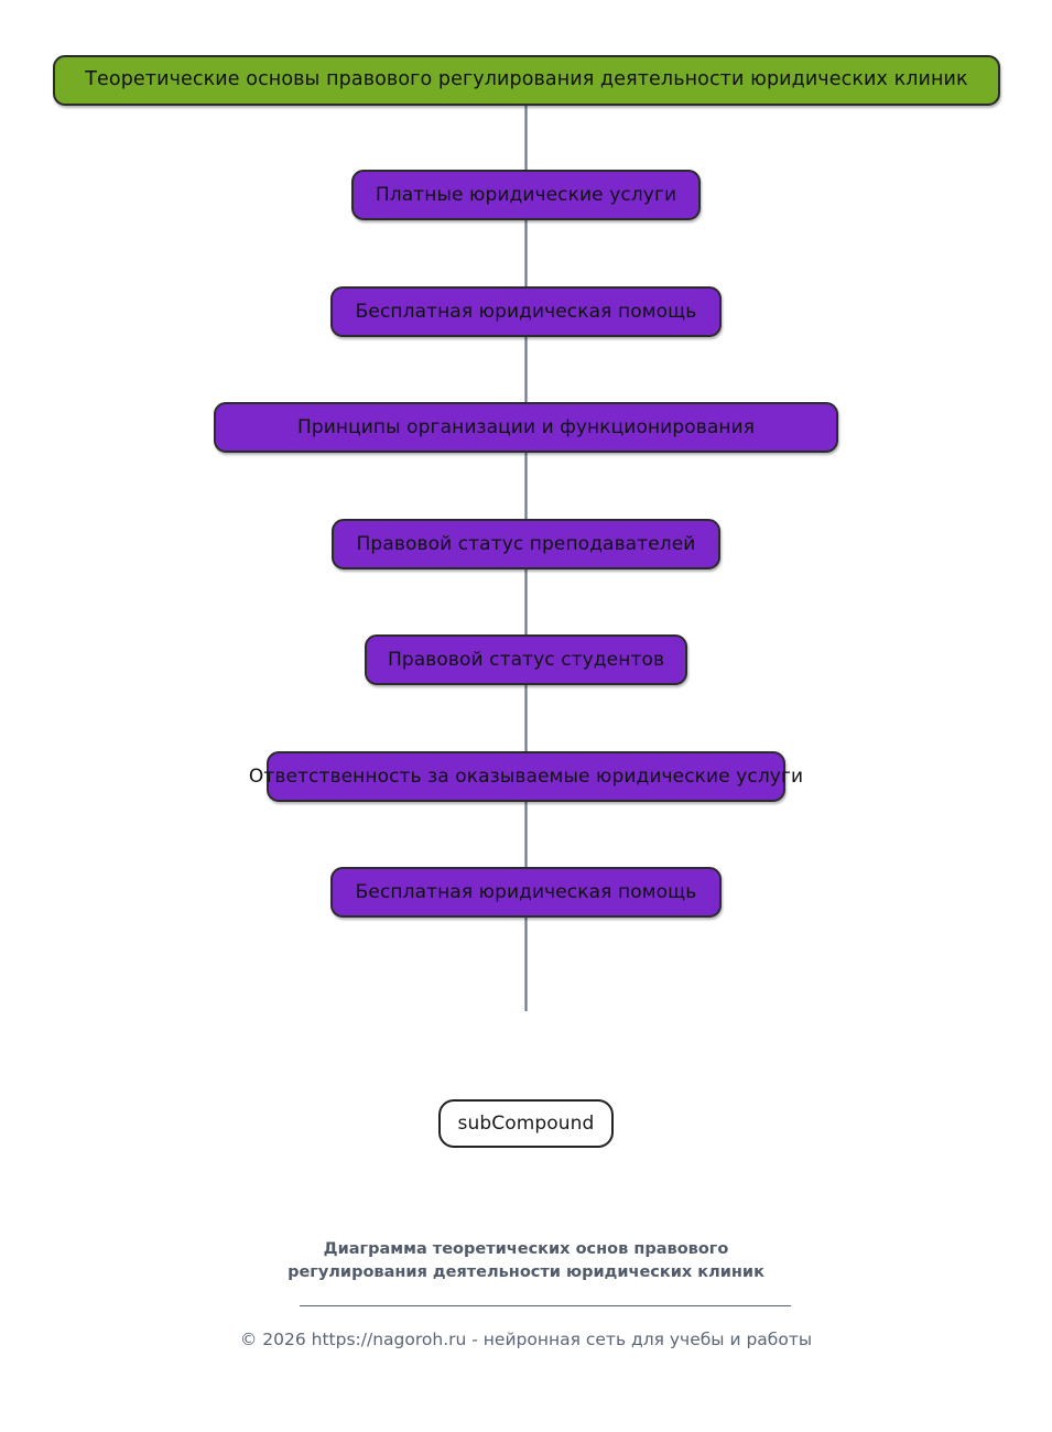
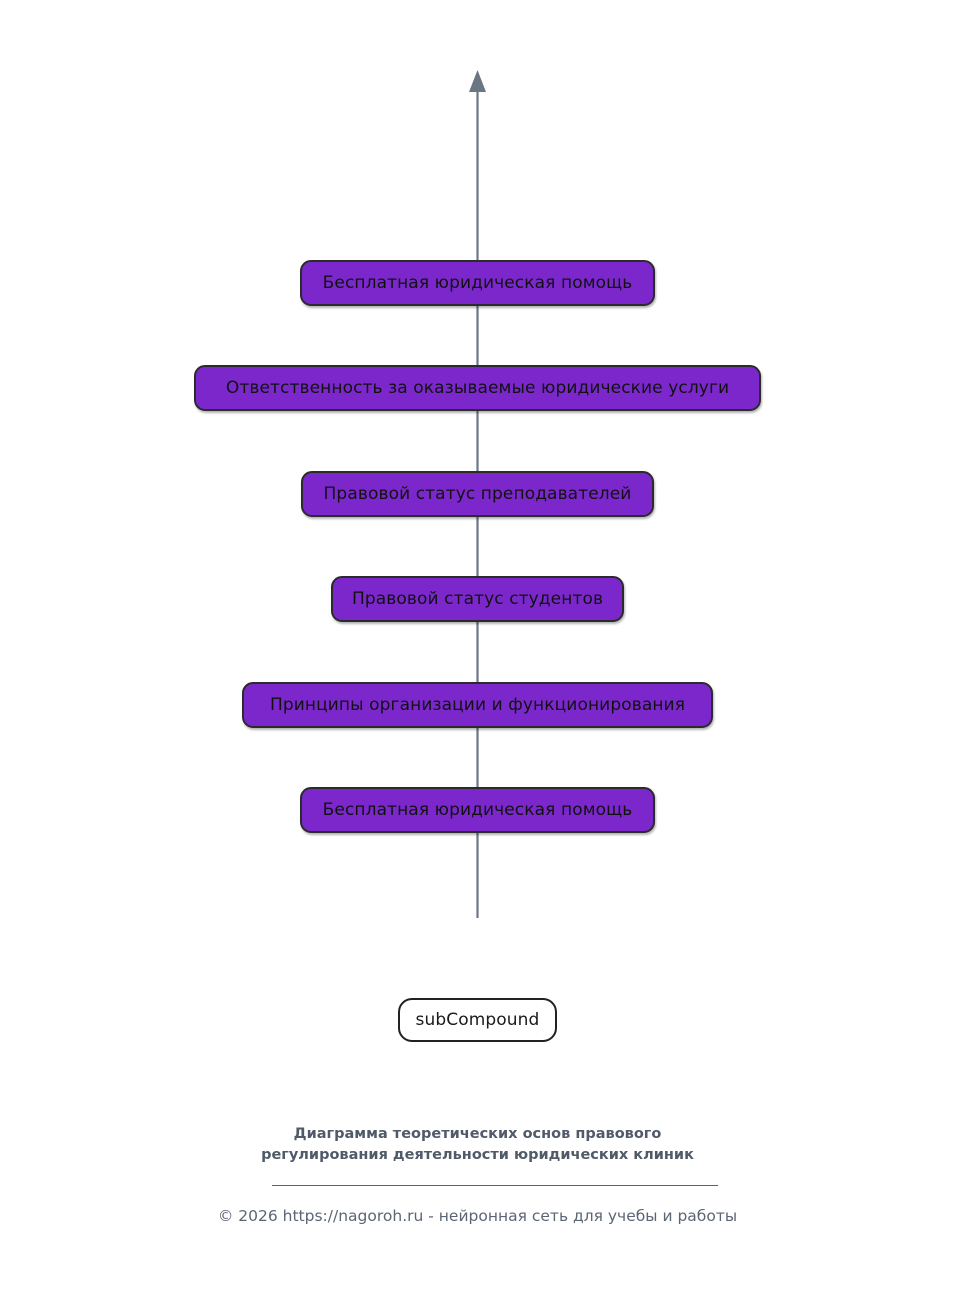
- Теоретические основы правового регулирования деятельности юридических клиник
- Платные юридические услуги
  Бесплатная юридическая помощь
- Принципы организации и функционирования
+ Ответственность за оказываемые юридические услуги
  Правовой статус преподавателей
  Правовой статус студентов
- Ответственность за оказываемые юридические услуги
+ Принципы организации и функционирования
  Бесплатная юридическая помощь
  subCompound
  Диаграмма теоретических основ правового
  регулирования деятельности юридических клиник
  © 2026 https://nagoroh.ru - нейронная сеть для учебы и работы
